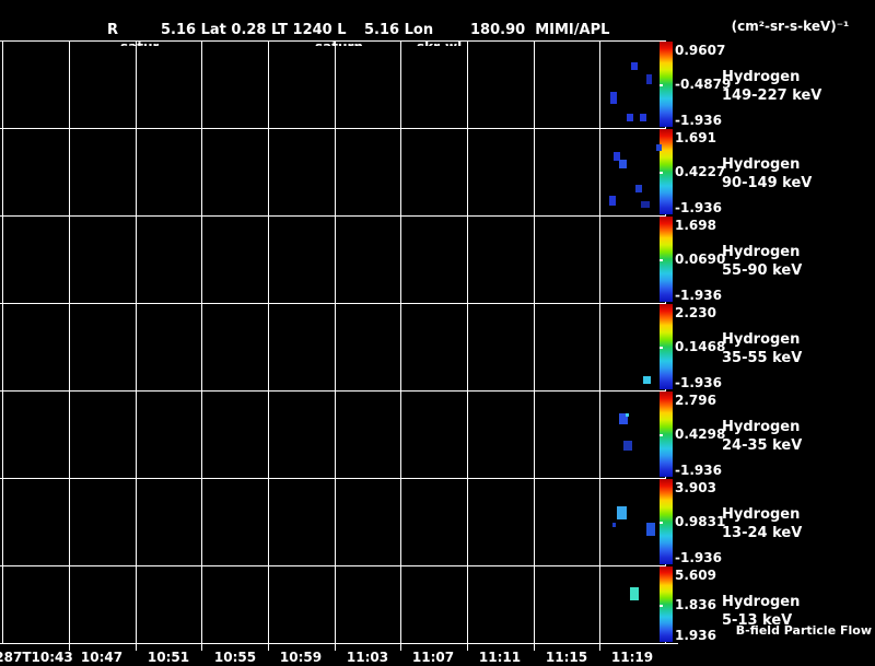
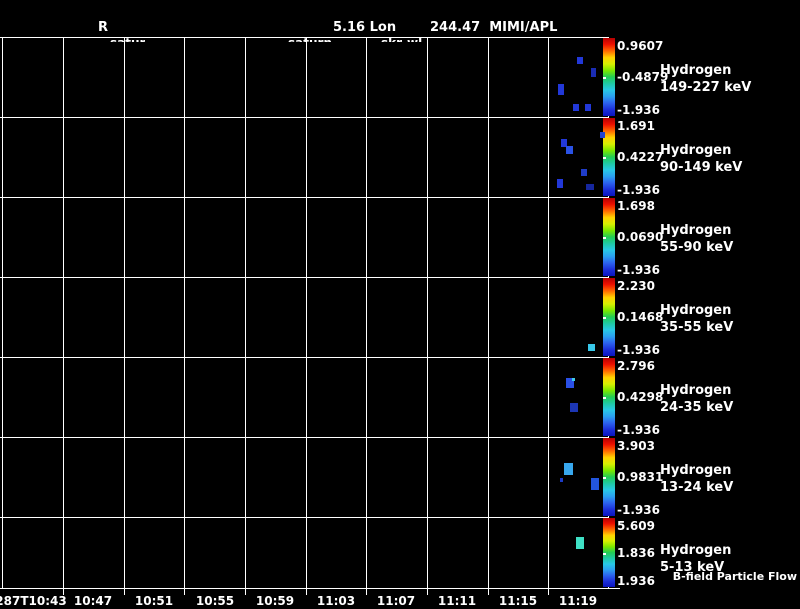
  R
- 5.16 Lat 0.28 LT 1240 L
  5.16 Lon
- 180.90 MIMI/APL
+ 244.47 MIMI/APL
- (cm²-sr-s-keV)⁻¹
  0.9607
  -0.4879
  -1.936
  Hydrogen
  149-227 keV
  1.691
  0.4227
  -1.936
  Hydrogen
  90-149 keV
  1.698
  0.0690
  -1.936
  Hydrogen
  55-90 keV
  2.230
  0.1468
  -1.936
  Hydrogen
  35-55 keV
  2.796
  0.4298
  -1.936
  Hydrogen
  24-35 keV
  3.903
  0.9831
  -1.936
  Hydrogen
  13-24 keV
  5.609
  1.836
  1.936
  Hydrogen
  5-13 keV
  87T10:43
  10:47
  10:51
  10:55
  10:59
  11:03
  11:07
  11:11
  11:15
  11:19
  B-field Particle Flow
